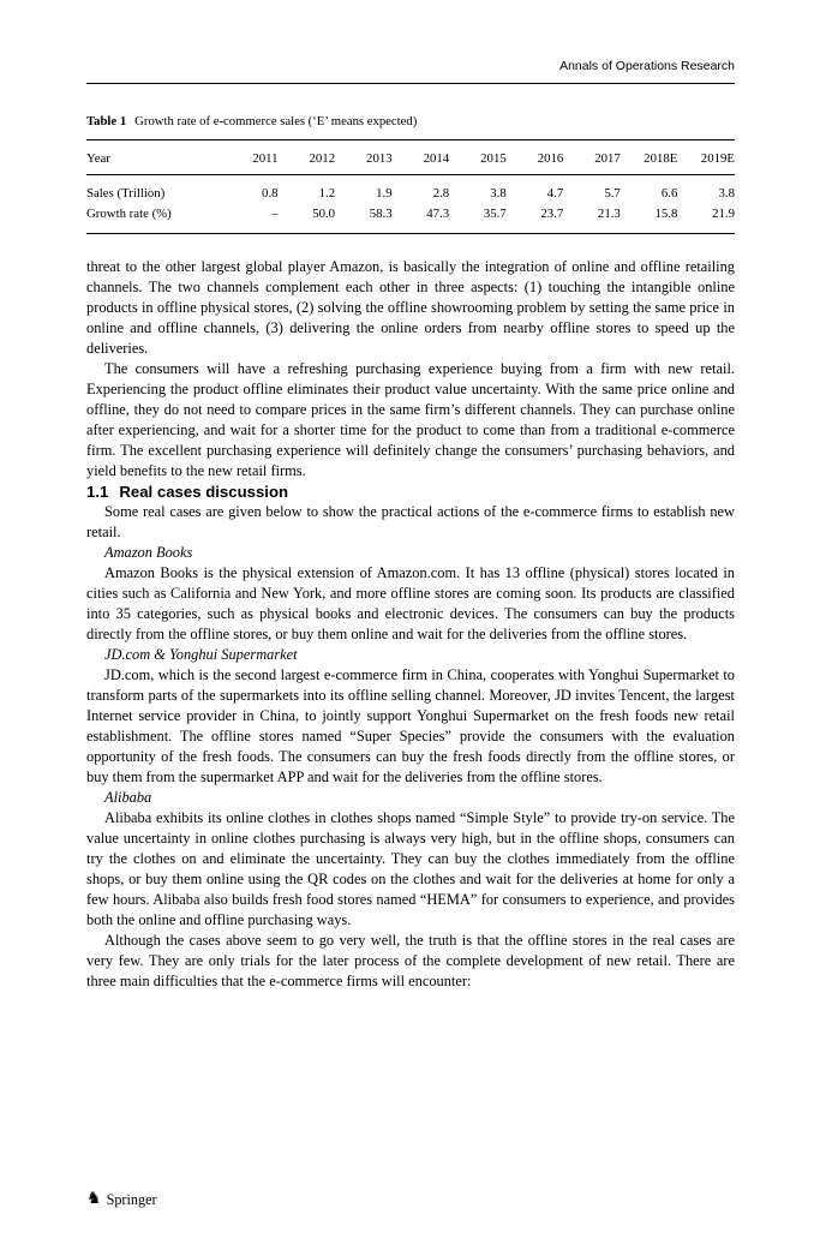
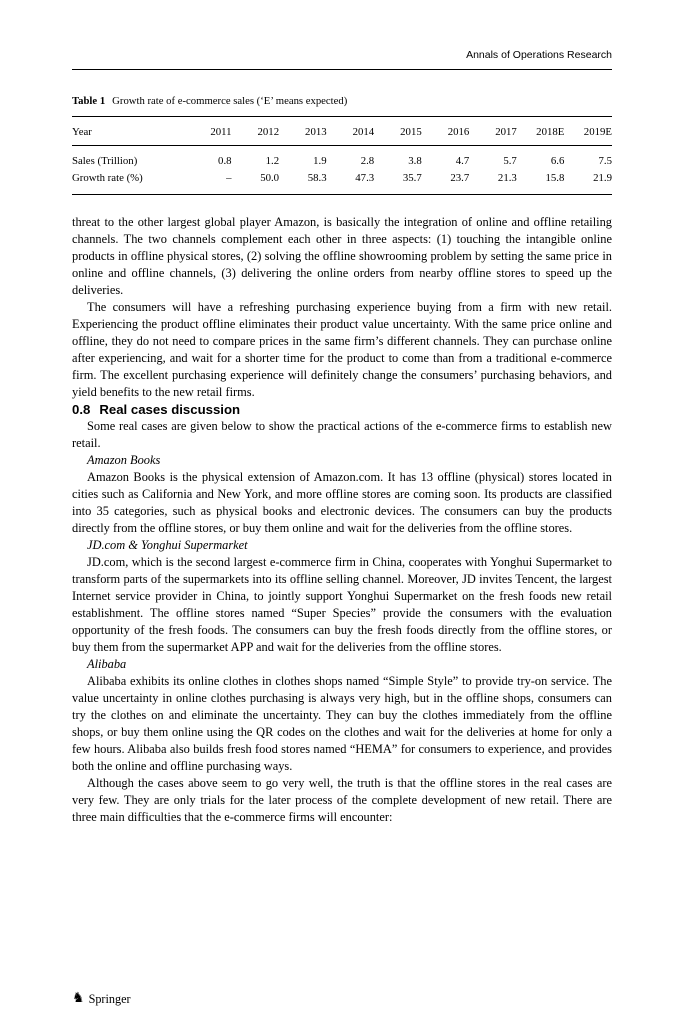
  Annals of Operations Research
  Table 1 Growth rate of e-commerce sales (‘E’ means expected)
  Year	2011	2012	2013	2014	2015	2016	2017	2018E	2019E
- Sales (Trillion)	0.8	1.2	1.9	2.8	3.8	4.7	5.7	6.6	3.8
+ Sales (Trillion)	0.8	1.2	1.9	2.8	3.8	4.7	5.7	6.6	7.5
  Growth rate (%)	–	50.0	58.3	47.3	35.7	23.7	21.3	15.8	21.9
  threat to the other largest global player Amazon, is basically the integration of online and offline retailing channels. The two channels complement each other in three aspects: (1) touching the intangible online products in offline physical stores, (2) solving the offline showrooming problem by setting the same price in online and offline channels, (3) delivering the online orders from nearby offline stores to speed up the deliveries.
  The consumers will have a refreshing purchasing experience buying from a firm with new retail. Experiencing the product offline eliminates their product value uncertainty. With the same price online and offline, they do not need to compare prices in the same firm’s different channels. They can purchase online after experiencing, and wait for a shorter time for the product to come than from a traditional e-commerce firm. The excellent purchasing experience will definitely change the consumers’ purchasing behaviors, and yield benefits to the new retail firms.
- 1.1 Real cases discussion
+ 0.8 Real cases discussion
  Some real cases are given below to show the practical actions of the e-commerce firms to establish new retail.
  Amazon Books
  Amazon Books is the physical extension of Amazon.com. It has 13 offline (physical) stores located in cities such as California and New York, and more offline stores are coming soon. Its products are classified into 35 categories, such as physical books and electronic devices. The consumers can buy the products directly from the offline stores, or buy them online and wait for the deliveries from the offline stores.
  JD.com & Yonghui Supermarket
  JD.com, which is the second largest e-commerce firm in China, cooperates with Yonghui Supermarket to transform parts of the supermarkets into its offline selling channel. Moreover, JD invites Tencent, the largest Internet service provider in China, to jointly support Yonghui Supermarket on the fresh foods new retail establishment. The offline stores named “Super Species” provide the consumers with the evaluation opportunity of the fresh foods. The consumers can buy the fresh foods directly from the offline stores, or buy them from the supermarket APP and wait for the deliveries from the offline stores.
  Alibaba
  Alibaba exhibits its online clothes in clothes shops named “Simple Style” to provide try-on service. The value uncertainty in online clothes purchasing is always very high, but in the offline shops, consumers can try the clothes on and eliminate the uncertainty. They can buy the clothes immediately from the offline shops, or buy them online using the QR codes on the clothes and wait for the deliveries at home for only a few hours. Alibaba also builds fresh food stores named “HEMA” for consumers to experience, and provides both the online and offline purchasing ways.
  Although the cases above seem to go very well, the truth is that the offline stores in the real cases are very few. They are only trials for the later process of the complete development of new retail. There are three main difficulties that the e-commerce firms will encounter:
  ♞
  Springer
